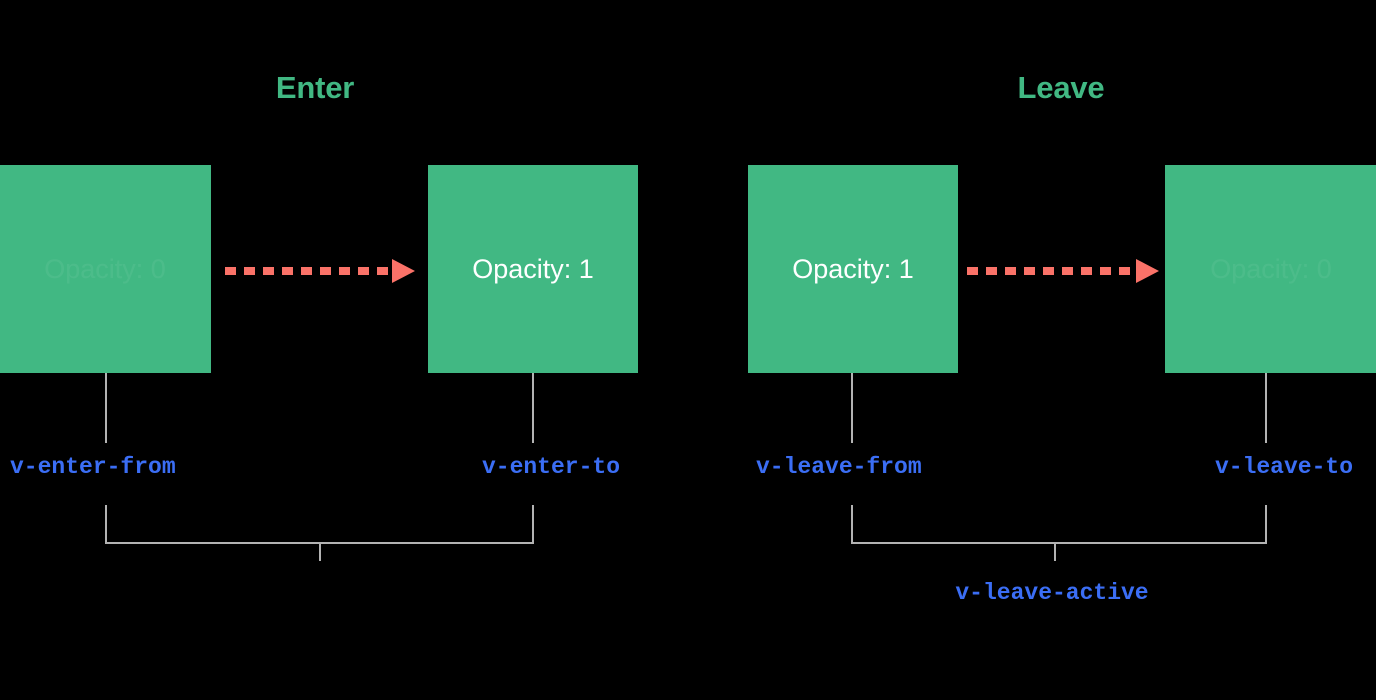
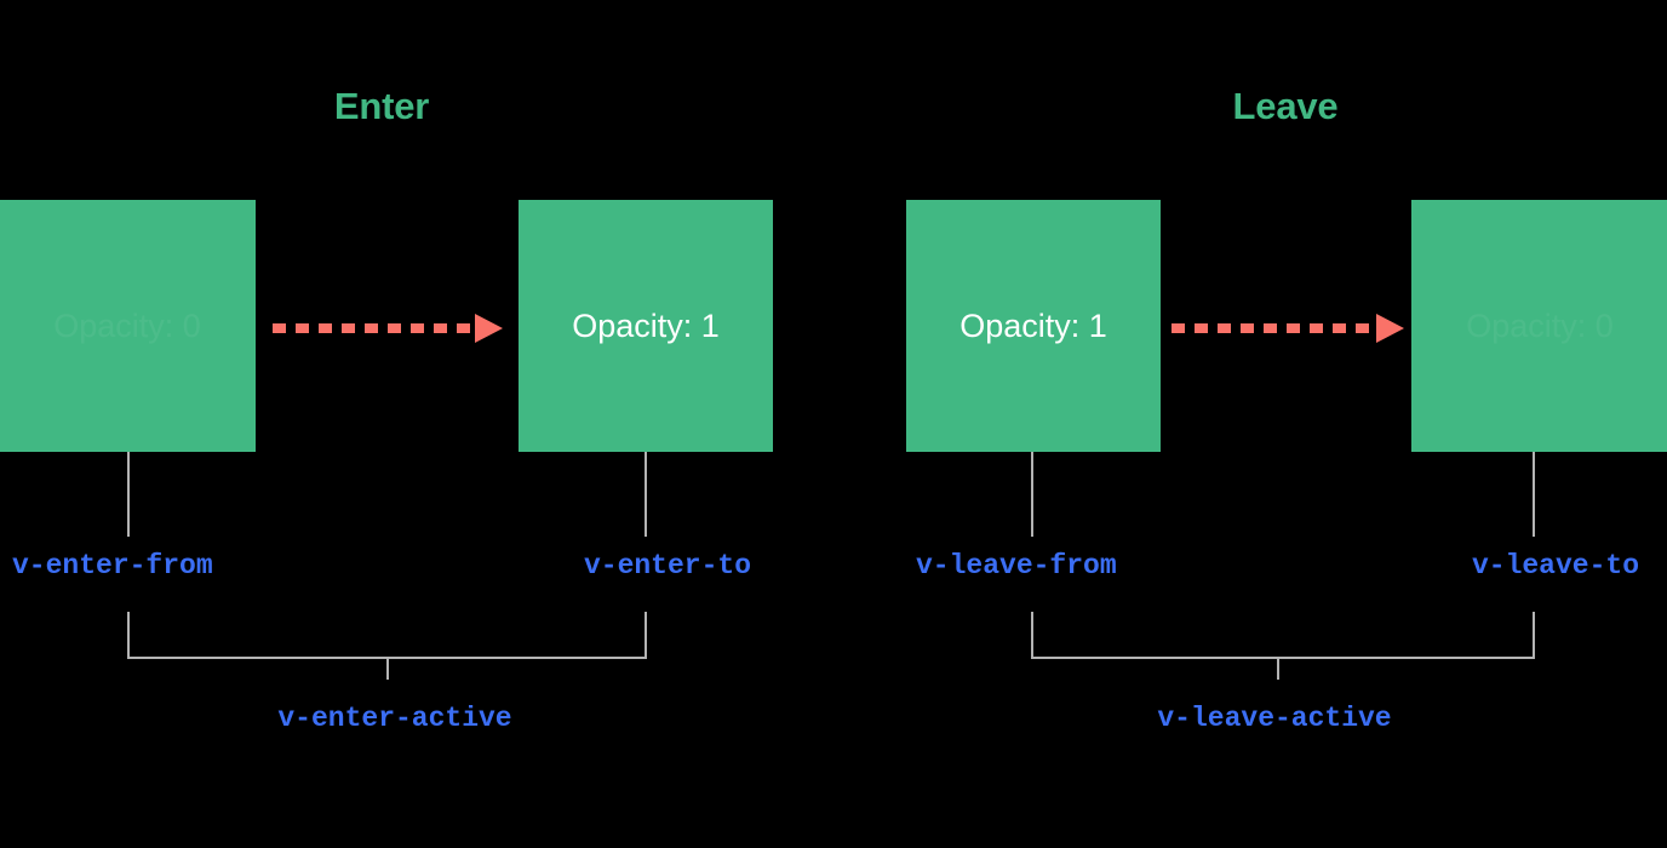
  Enter
  Opacity: 1
  v-enter-from
  v-enter-to
+ v-enter-active
  Leave
  Opacity: 1
  v-leave-from
  v-leave-to
  v-leave-active
